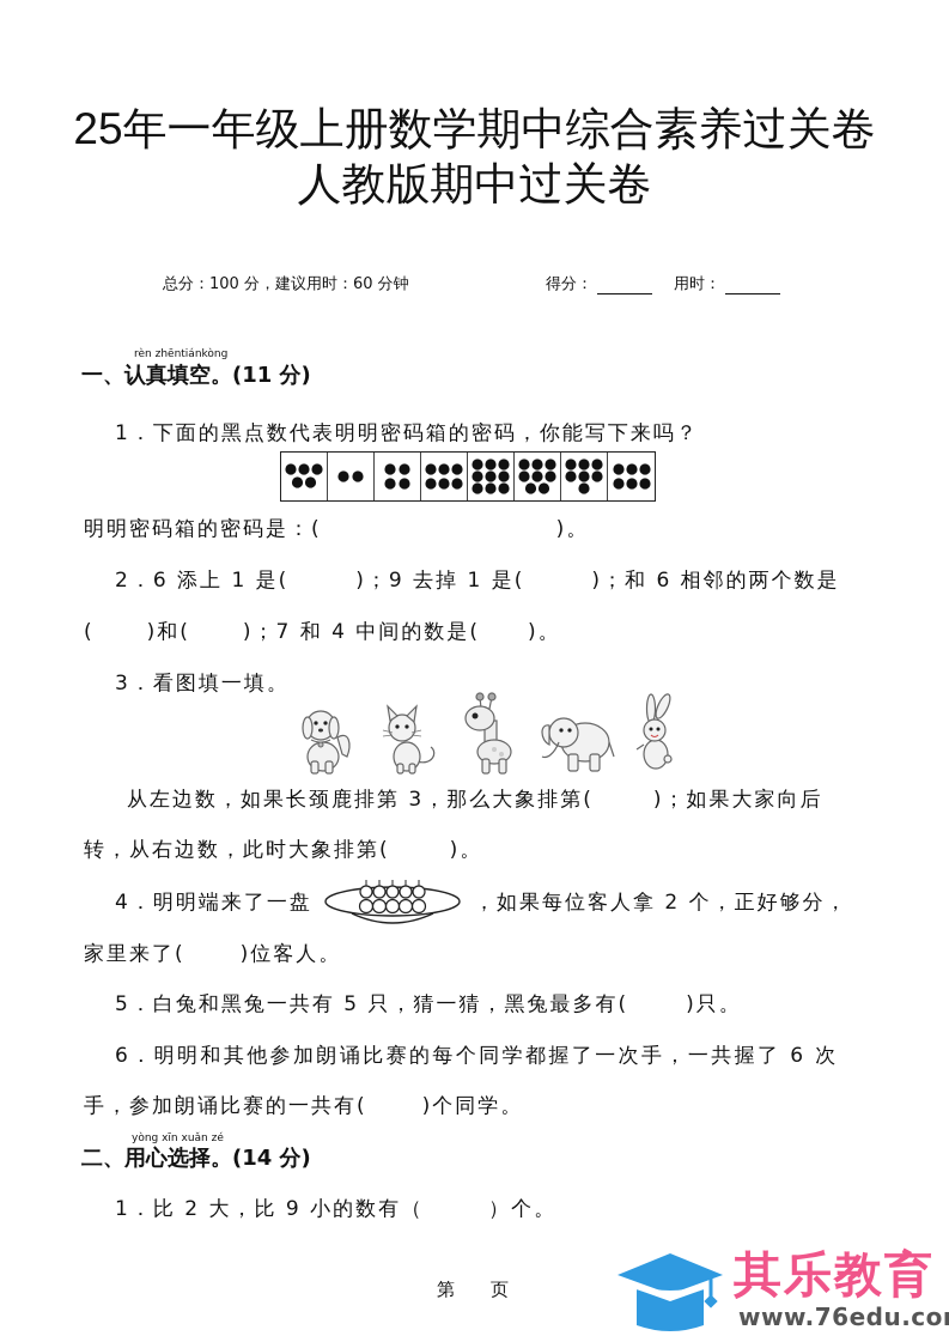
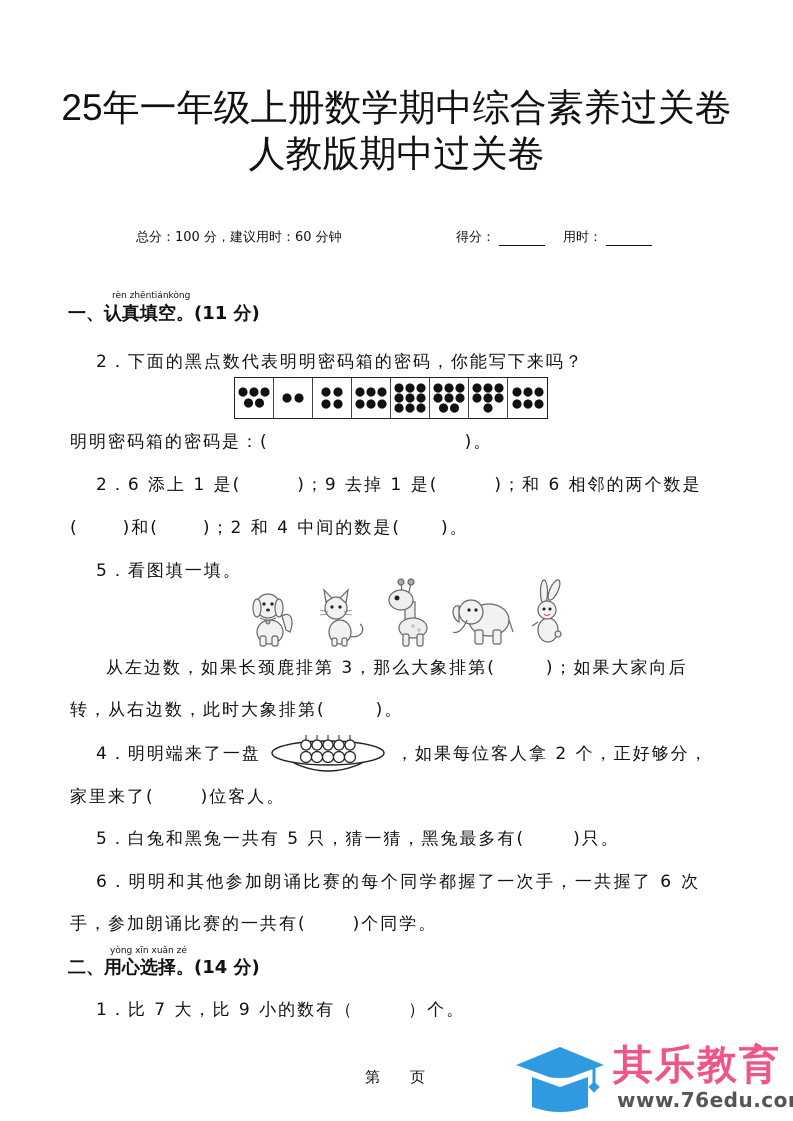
  25年一年级上册数学期中综合素养过关卷
  人教版期中过关卷
  总分：100 分，建议用时：60 分钟
  得分：
  用时：
  rèn zhēntiánkòng
  一、认真填空。(11 分)
- 1．下面的黑点数代表明明密码箱的密码，你能写下来吗？
+ 2．下面的黑点数代表明明密码箱的密码，你能写下来吗？
  明明密码箱的密码是：( )。
  2．6 添上 1 是( )；9 去掉 1 是( )；和 6 相邻的两个数是
- ( )和( )；7 和 4 中间的数是( )。
+ ( )和( )；2 和 4 中间的数是( )。
- 3．看图填一填。
+ 5．看图填一填。
  从左边数，如果长颈鹿排第 3，那么大象排第( )；如果大家向后
  转，从右边数，此时大象排第( )。
  4．明明端来了一盘
  ，如果每位客人拿 2 个，正好够分，
  家里来了( )位客人。
  5．白兔和黑兔一共有 5 只，猜一猜，黑兔最多有( )只。
  6．明明和其他参加朗诵比赛的每个同学都握了一次手，一共握了 6 次
  手，参加朗诵比赛的一共有( )个同学。
  yòng xīn xuǎn zé
  二、用心选择。(14 分)
- 1．比 2 大，比 9 小的数有（ ）个。
+ 1．比 7 大，比 9 小的数有（ ）个。
  第 页
  其乐教育
  www.76edu.co
